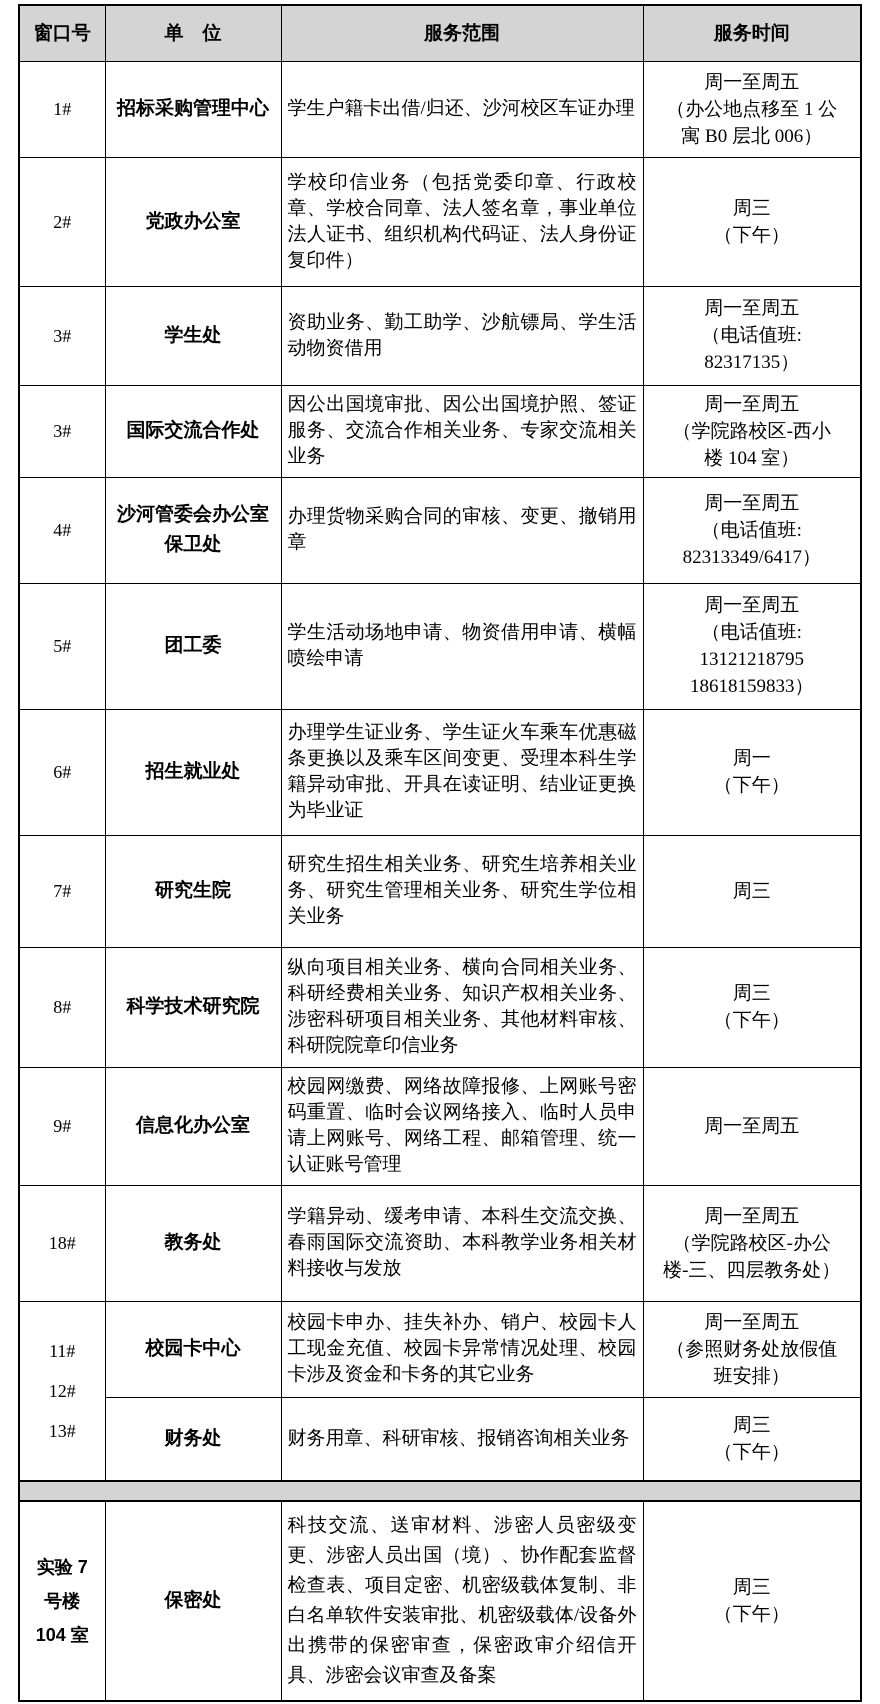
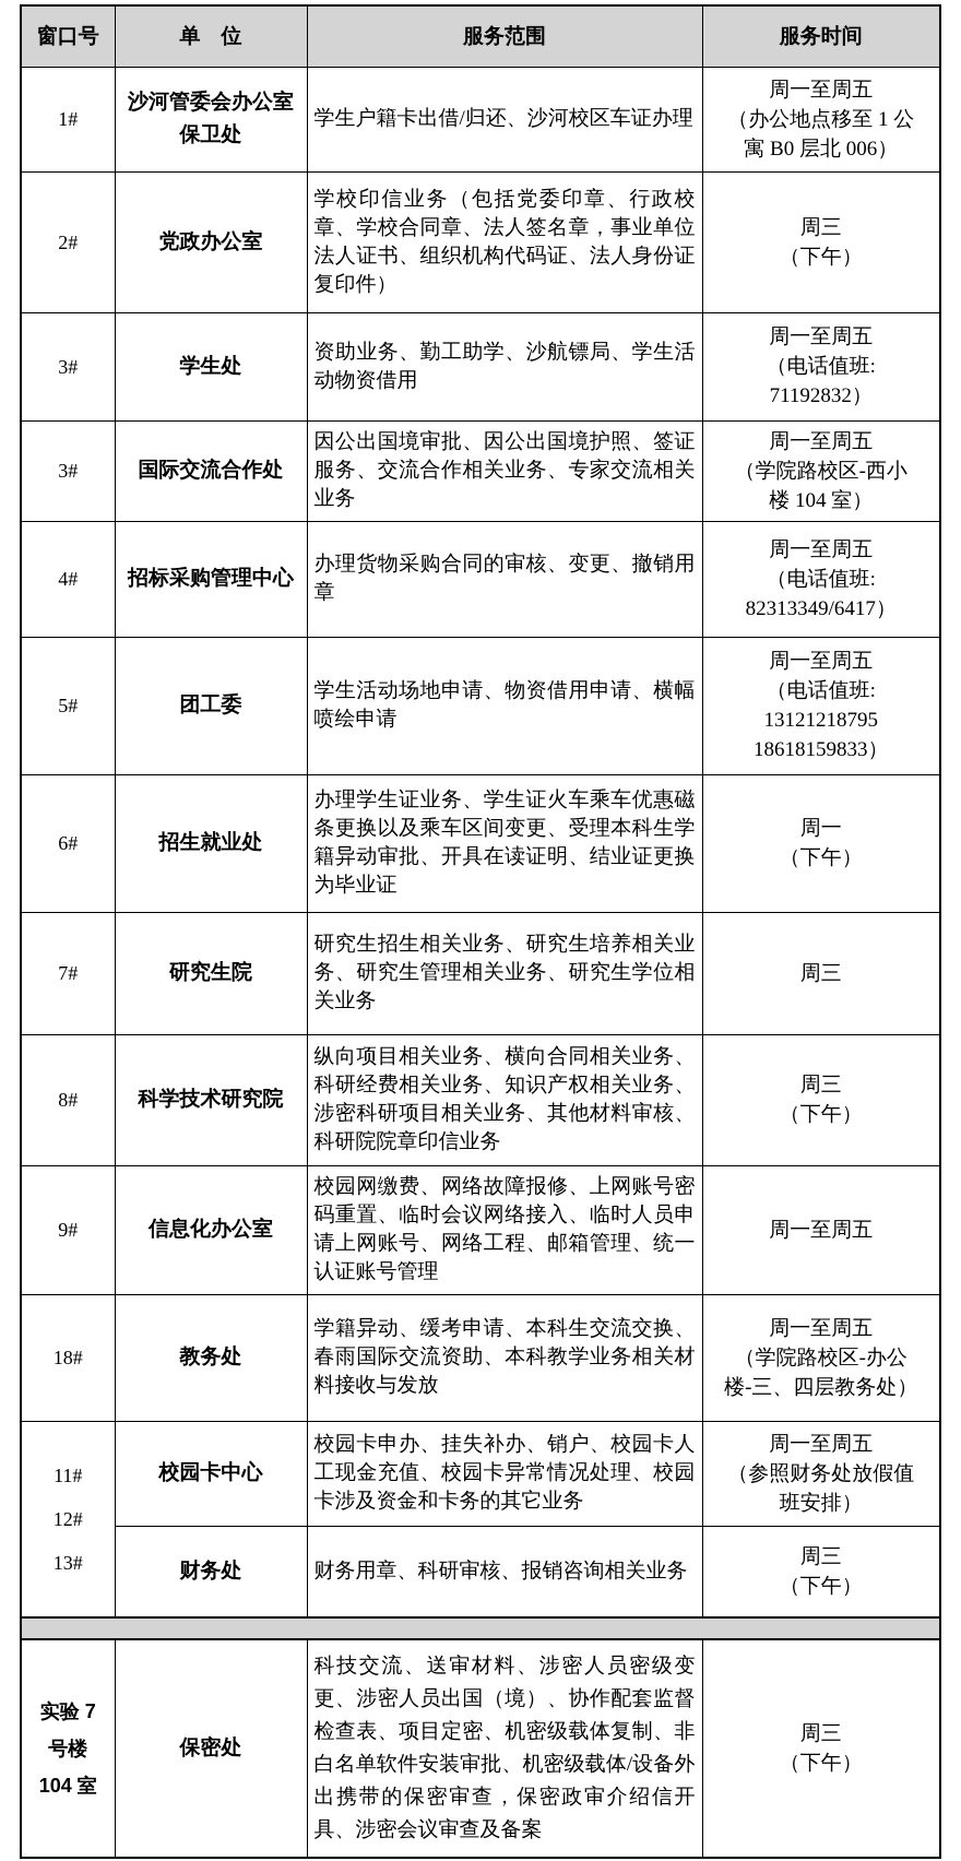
  窗口号	单 位	服务范围	服务时间
- 1#	招标采购管理中心	学生户籍卡出借/归还、沙河校区车证办理	周一至周五 （办公地点移至 1 公 寓 B0 层北 006）
+ 1#	沙河管委会办公室 保卫处	学生户籍卡出借/归还、沙河校区车证办理	周一至周五 （办公地点移至 1 公 寓 B0 层北 006）
  2#	党政办公室	学校印信业务（包括党委印章、行政校章、学校合同章、法人签名章，事业单位法人证书、组织机构代码证、法人身份证复印件）	周三 （下午）
- 3#	学生处	资助业务、勤工助学、沙航镖局、学生活动物资借用	周一至周五 （电话值班: 82317135）
+ 3#	学生处	资助业务、勤工助学、沙航镖局、学生活动物资借用	周一至周五 （电话值班: 71192832）
  3#	国际交流合作处	因公出国境审批、因公出国境护照、签证服务、交流合作相关业务、专家交流相关业务	周一至周五 （学院路校区-西小 楼 104 室）
- 4#	沙河管委会办公室 保卫处	办理货物采购合同的审核、变更、撤销用章	周一至周五 （电话值班: 82313349/6417）
+ 4#	招标采购管理中心	办理货物采购合同的审核、变更、撤销用章	周一至周五 （电话值班: 82313349/6417）
  5#	团工委	学生活动场地申请、物资借用申请、横幅喷绘申请	周一至周五 （电话值班: 13121218795 18618159833）
  6#	招生就业处	办理学生证业务、学生证火车乘车优惠磁条更换以及乘车区间变更、受理本科生学籍异动审批、开具在读证明、结业证更换为毕业证	周一 （下午）
  7#	研究生院	研究生招生相关业务、研究生培养相关业务、研究生管理相关业务、研究生学位相关业务	周三
  8#	科学技术研究院	纵向项目相关业务、横向合同相关业务、科研经费相关业务、知识产权相关业务、涉密科研项目相关业务、其他材料审核、科研院院章印信业务	周三 （下午）
  9#	信息化办公室	校园网缴费、网络故障报修、上网账号密码重置、临时会议网络接入、临时人员申请上网账号、网络工程、邮箱管理、统一认证账号管理	周一至周五
  18#	教务处	学籍异动、缓考申请、本科生交流交换、春雨国际交流资助、本科教学业务相关材料接收与发放	周一至周五 （学院路校区-办公 楼-三、四层教务处）
  11# 12# 13#	校园卡中心	校园卡申办、挂失补办、销户、校园卡人工现金充值、校园卡异常情况处理、校园卡涉及资金和卡务的其它业务	周一至周五 （参照财务处放假值 班安排）
  财务处	财务用章、科研审核、报销咨询相关业务	周三 （下午）
  实验 7 号楼 104 室	保密处	科技交流、送审材料、涉密人员密级变更、涉密人员出国（境）、协作配套监督检查表、项目定密、机密级载体复制、非白名单软件安装审批、机密级载体/设备外出携带的保密审查，保密政审介绍信开具、涉密会议审查及备案	周三 （下午）
